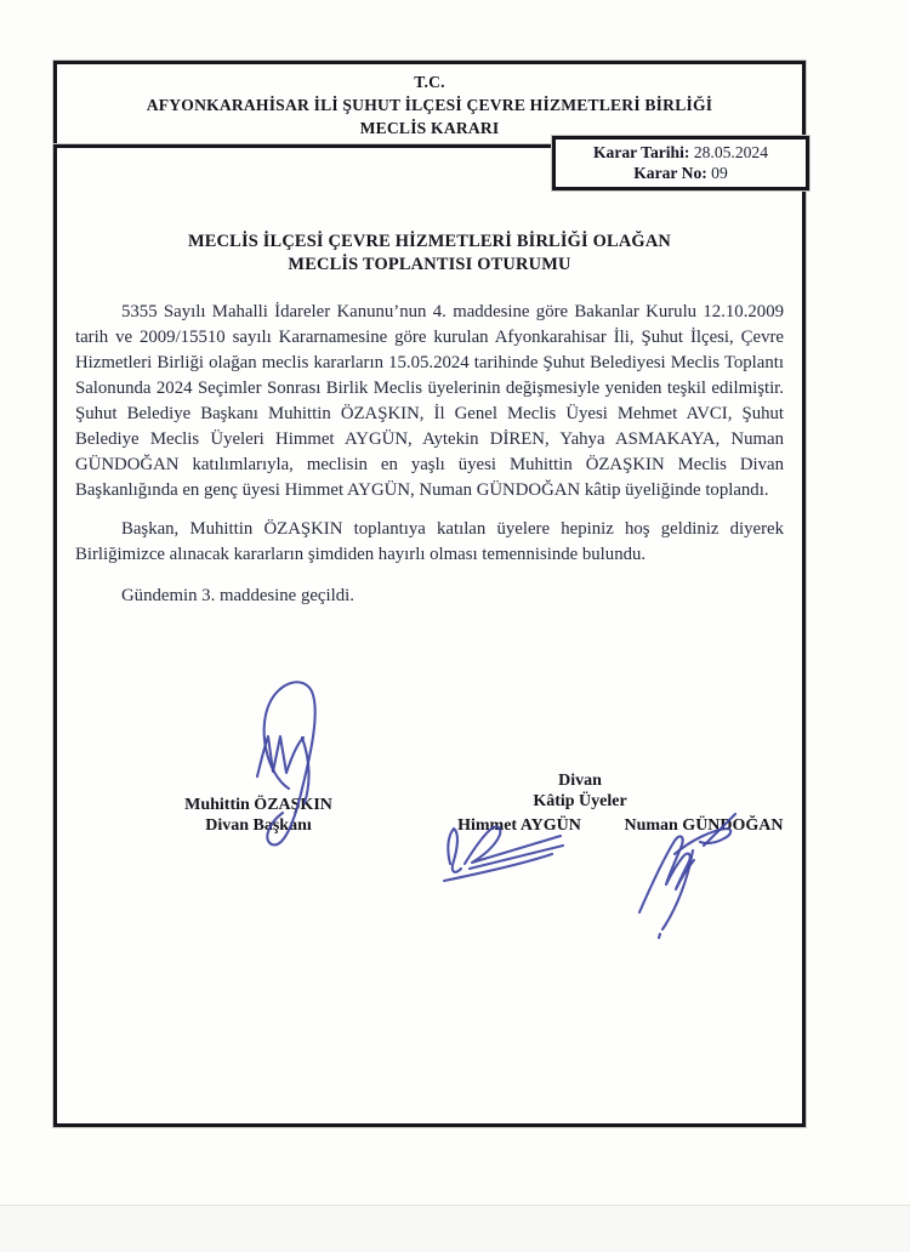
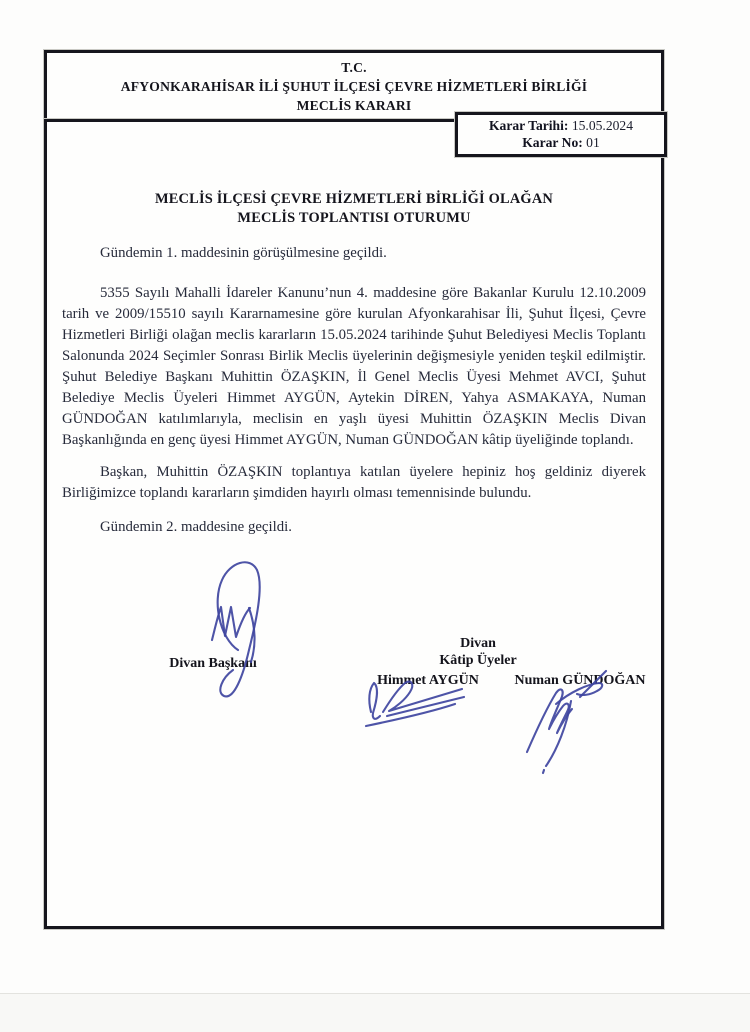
  T.C.
  AFYONKARAHİSAR İLİ ŞUHUT İLÇESİ ÇEVRE HİZMETLERİ BİRLİĞİ
  MECLİS KARARI
- Karar Tarihi: 28.05.2024
+ Karar Tarihi: 15.05.2024
- Karar No: 09
+ Karar No: 01
  MECLİS İLÇESİ ÇEVRE HİZMETLERİ BİRLİĞİ OLAĞAN
  MECLİS TOPLANTISI OTURUMU
+ Gündemin 1. maddesinin görüşülmesine geçildi.
  5355 Sayılı Mahalli İdareler Kanunu’nun 4. maddesine göre Bakanlar Kurulu 12.10.2009 tarih ve 2009/15510 sayılı Kararnamesine göre kurulan Afyonkarahisar İli, Şuhut İlçesi, Çevre Hizmetleri Birliği olağan meclis kararların 15.05.2024 tarihinde Şuhut Belediyesi Meclis Toplantı Salonunda 2024 Seçimler Sonrası Birlik Meclis üyelerinin değişmesiyle yeniden teşkil edilmiştir. Şuhut Belediye Başkanı Muhittin ÖZAŞKIN, İl Genel Meclis Üyesi Mehmet AVCI, Şuhut Belediye Meclis Üyeleri Himmet AYGÜN, Aytekin DİREN, Yahya ASMAKAYA, Numan GÜNDOĞAN katılımlarıyla, meclisin en yaşlı üyesi Muhittin ÖZAŞKIN Meclis Divan Başkanlığında en genç üyesi Himmet AYGÜN, Numan GÜNDOĞAN kâtip üyeliğinde toplandı.
- Başkan, Muhittin ÖZAŞKIN toplantıya katılan üyelere hepiniz hoş geldiniz diyerek Birliğimizce alınacak kararların şimdiden hayırlı olması temennisinde bulundu.
+ Başkan, Muhittin ÖZAŞKIN toplantıya katılan üyelere hepiniz hoş geldiniz diyerek Birliğimizce toplandı kararların şimdiden hayırlı olması temennisinde bulundu.
- Gündemin 3. maddesine geçildi.
+ Gündemin 2. maddesine geçildi.
- Muhittin ÖZAŞKIN
  Divan Başkanı
  Divan
  Kâtip Üyeler
  Himmet AYGÜN
  Numan GÜNDOĞAN
